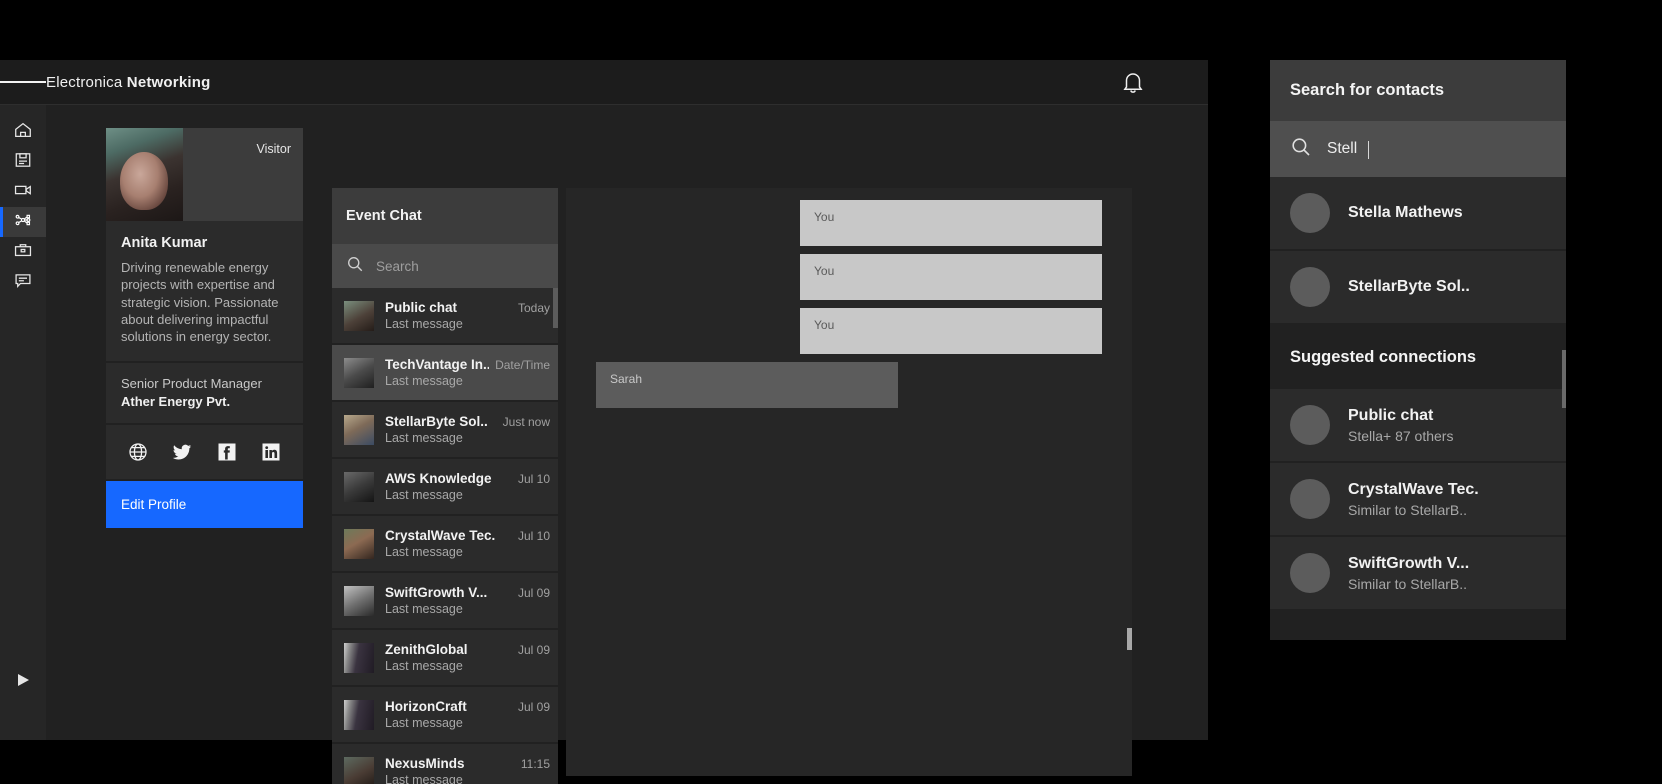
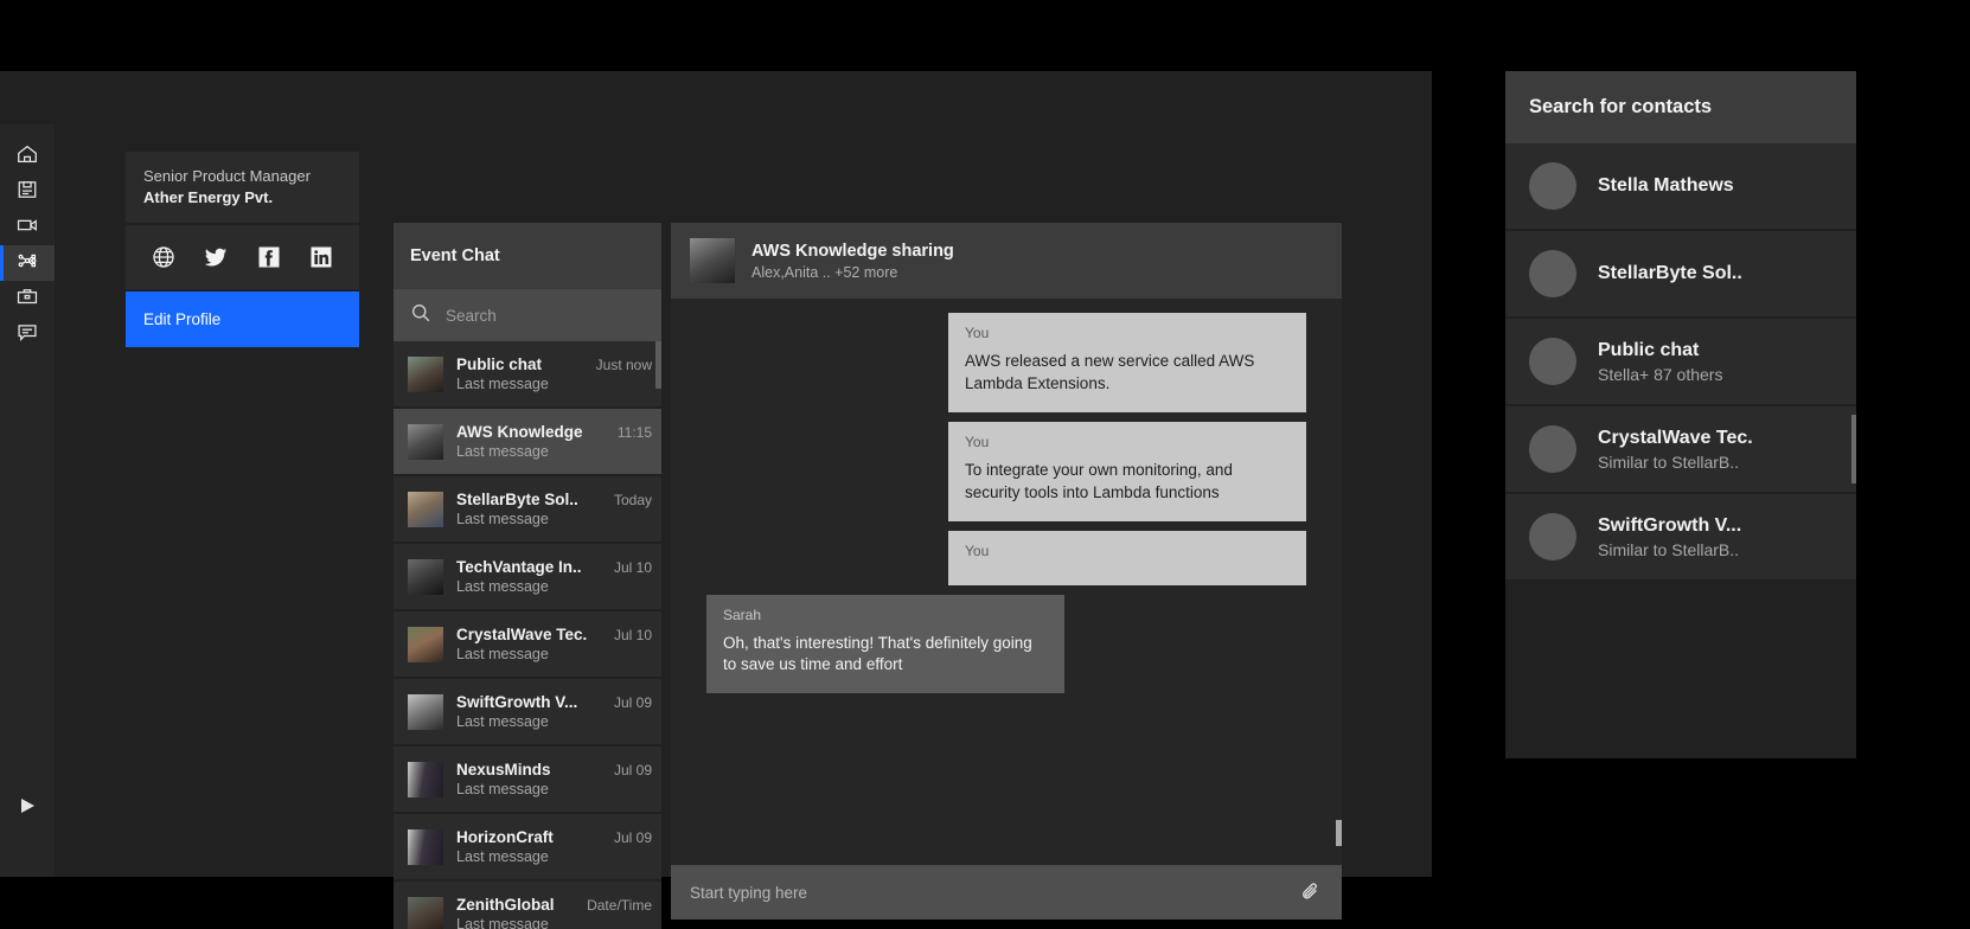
- Electronica Networking
- Visitor
- Anita Kumar
- Driving renewable energy projects with expertise and strategic vision. Passionate about delivering impactful solutions in energy sector.
  Senior Product Manager
  Ather Energy Pvt.
  Edit Profile
  Event Chat
  Search
  Public chat
- Today
+ Just now
  Last message
- TechVantage In..
+ AWS Knowledge
- Date/Time
+ 11:15
  Last message
  StellarByte Sol..
- Just now
+ Today
  Last message
- AWS Knowledge
+ TechVantage In..
  Jul 10
  Last message
  CrystalWave Tec.
  Jul 10
  Last message
  SwiftGrowth V...
  Jul 09
  Last message
- ZenithGlobal
+ NexusMinds
  Jul 09
  Last message
  HorizonCraft
  Jul 09
  Last message
- NexusMinds
+ ZenithGlobal
- 11:15
+ Date/Time
  Last message
+ AWS Knowledge sharing
+ Alex,Anita .. +52 more
  You
+ AWS released a new service called AWS Lambda Extensions.
  You
+ To integrate your own monitoring, and security tools into Lambda functions
  You
  Sarah
+ Oh, that's interesting! That's definitely going to save us time and effort
+ Start typing here
  Search for contacts
- Stell
  Stella Mathews
  StellarByte Sol..
- Suggested connections
  Public chat
  Stella+ 87 others
  CrystalWave Tec.
  Similar to StellarB..
  SwiftGrowth V...
  Similar to StellarB..
